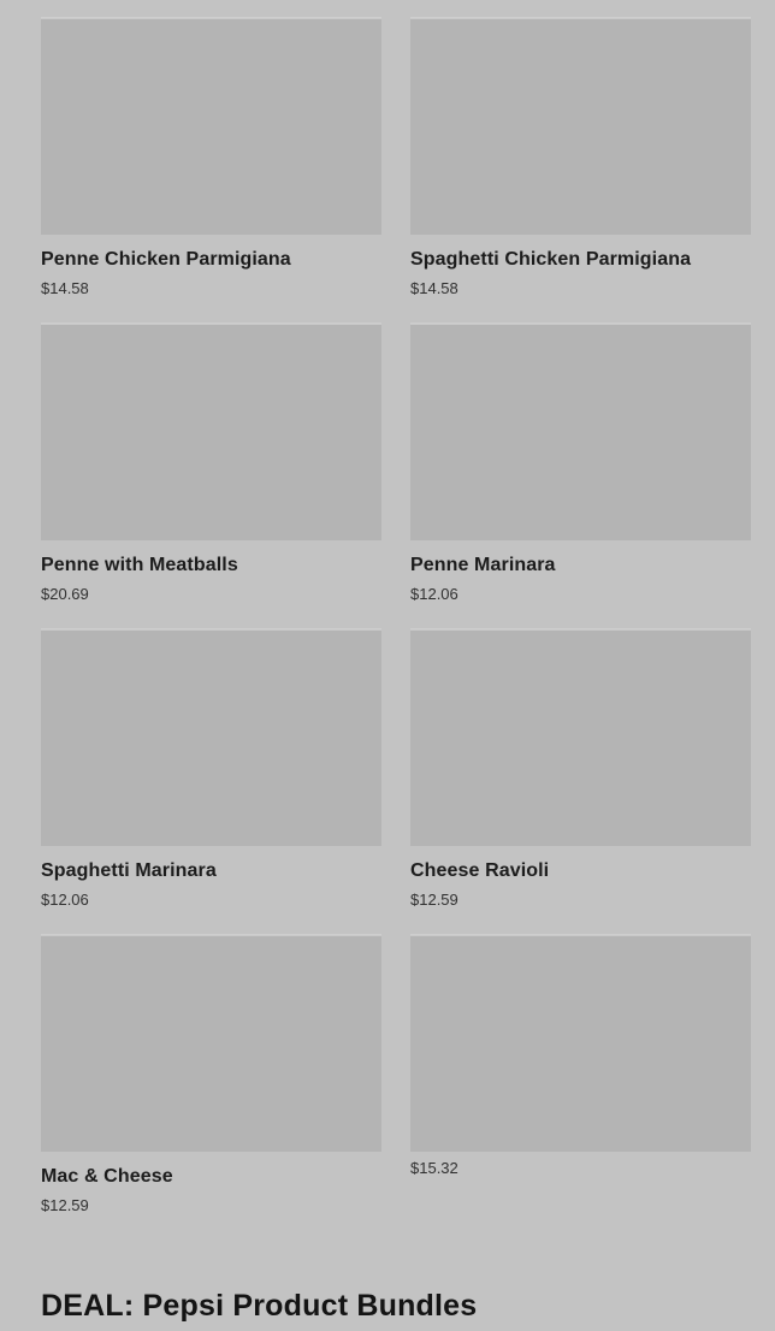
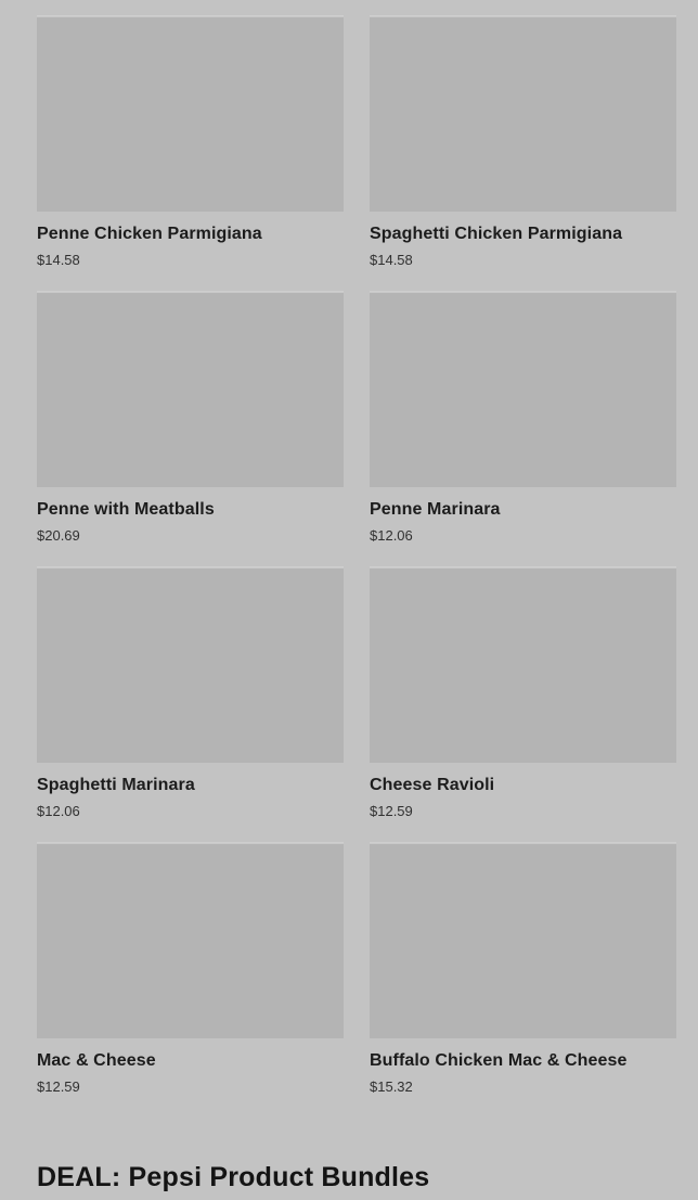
  Penne Chicken Parmigiana
  $14.58
  Spaghetti Chicken Parmigiana
  $14.58
  Penne with Meatballs
  $20.69
  Penne Marinara
  $12.06
  Spaghetti Marinara
  $12.06
  Cheese Ravioli
  $12.59
  Mac & Cheese
  $12.59
+ Buffalo Chicken Mac & Cheese
  $15.32
  DEAL: Pepsi Product Bundles
